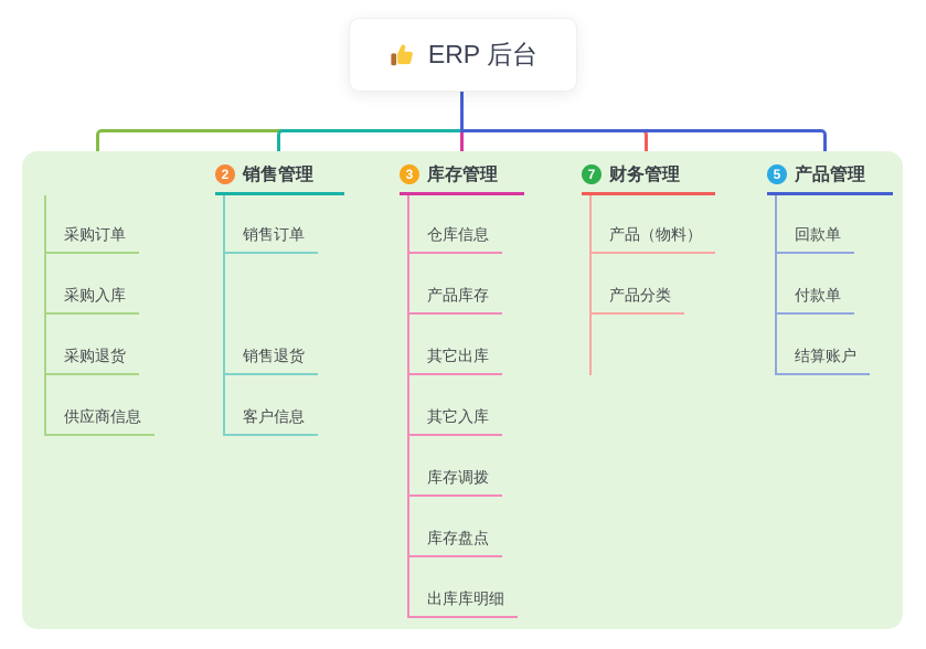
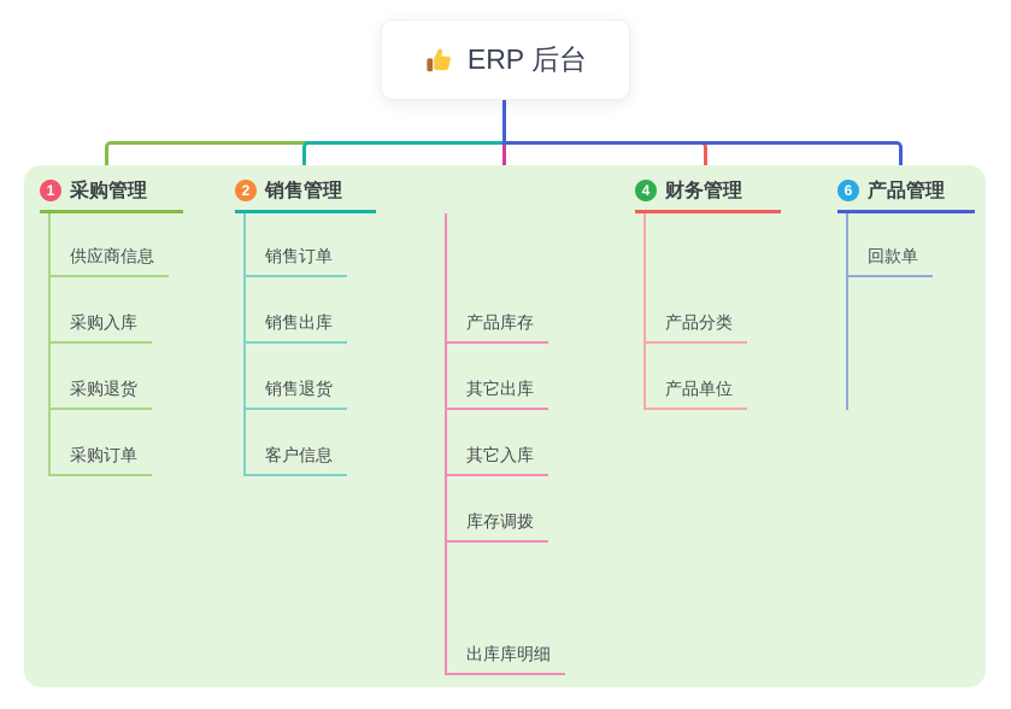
+ 1
+ 采购管理
- 采购订单
+ 供应商信息
  采购入库
  采购退货
- 供应商信息
+ 采购订单
  2
  销售管理
  销售订单
+ 销售出库
  销售退货
  客户信息
- 3
- 库存管理
- 仓库信息
  产品库存
  其它出库
  其它入库
  库存调拨
- 库存盘点
  出库库明细
- 7
+ 4
  财务管理
- 产品（物料）
  产品分类
+ 产品单位
- 5
+ 6
  产品管理
  回款单
- 付款单
- 结算账户
  ERP 后台
